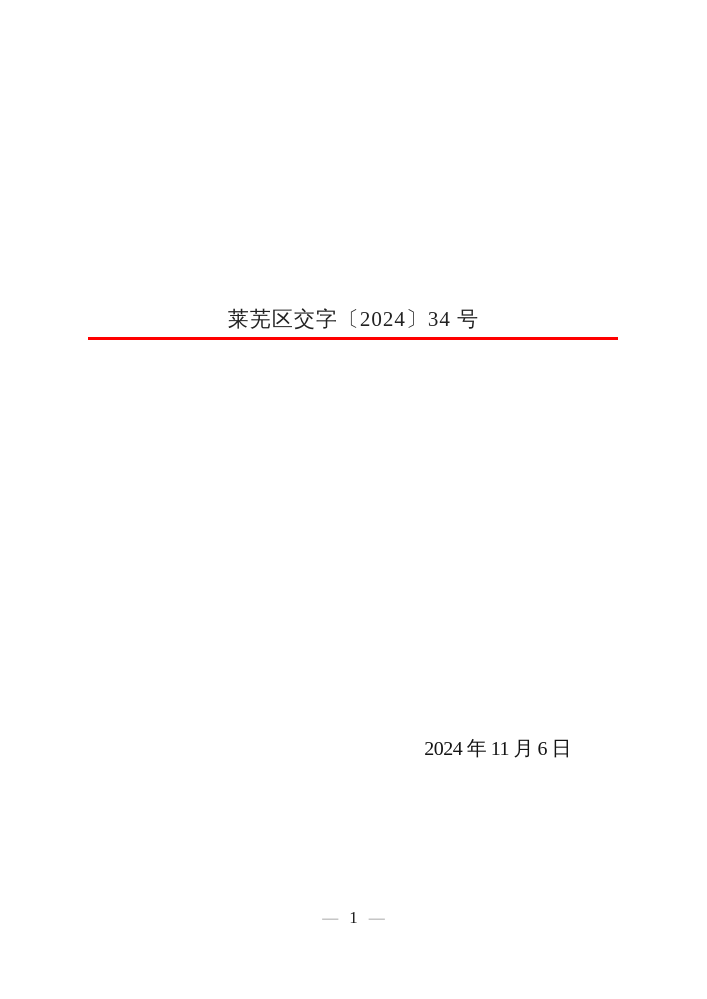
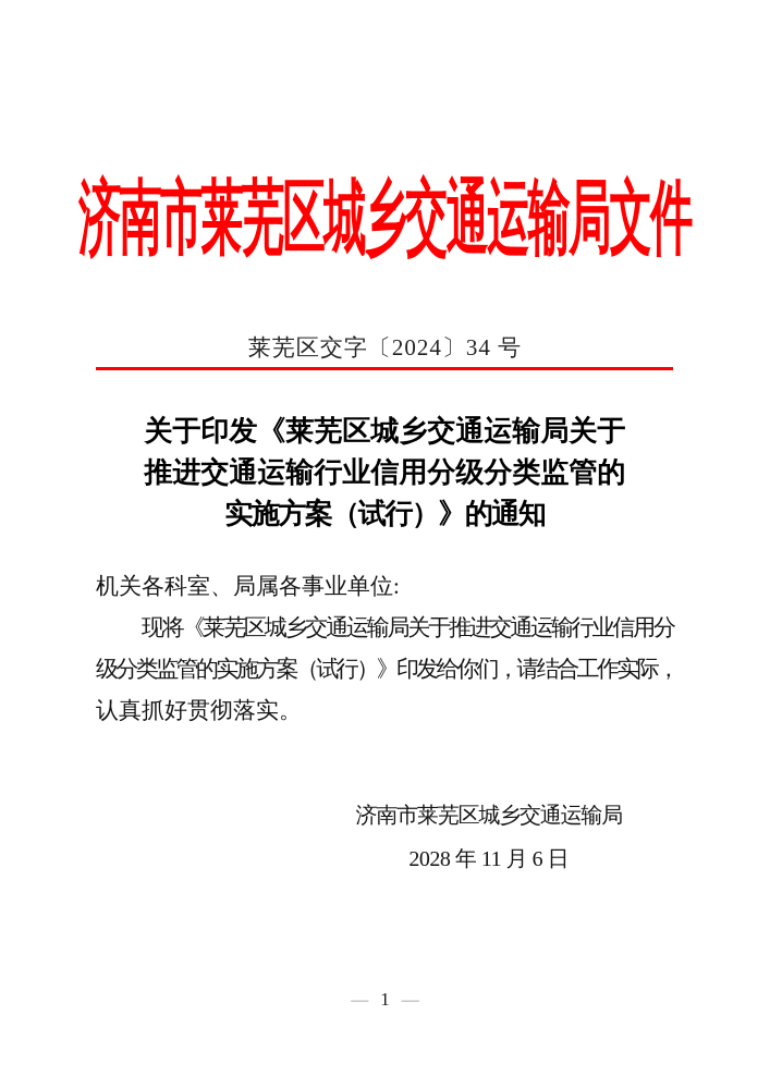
+ 济南市莱芜区城乡交通运输局文件
  莱芜区交字〔2024〕34 号
+ 关于印发《莱芜区城乡交通运输局关于
+ 推进交通运输行业信用分级分类监管的
+ 实施方案（试行）》的通知
+ 机关各科室、局属各事业单位:
+ 现将《莱芜区城乡交通运输局关于推进交通运输行业信用分
+ 级分类监管的实施方案（试行）》印发给你们，请结合工作实际，
+ 认真抓好贯彻落实。
+ 济南市莱芜区城乡交通运输局
- 2024 年 11 月 6 日
+ 2028 年 11 月 6 日
  — 1 —
